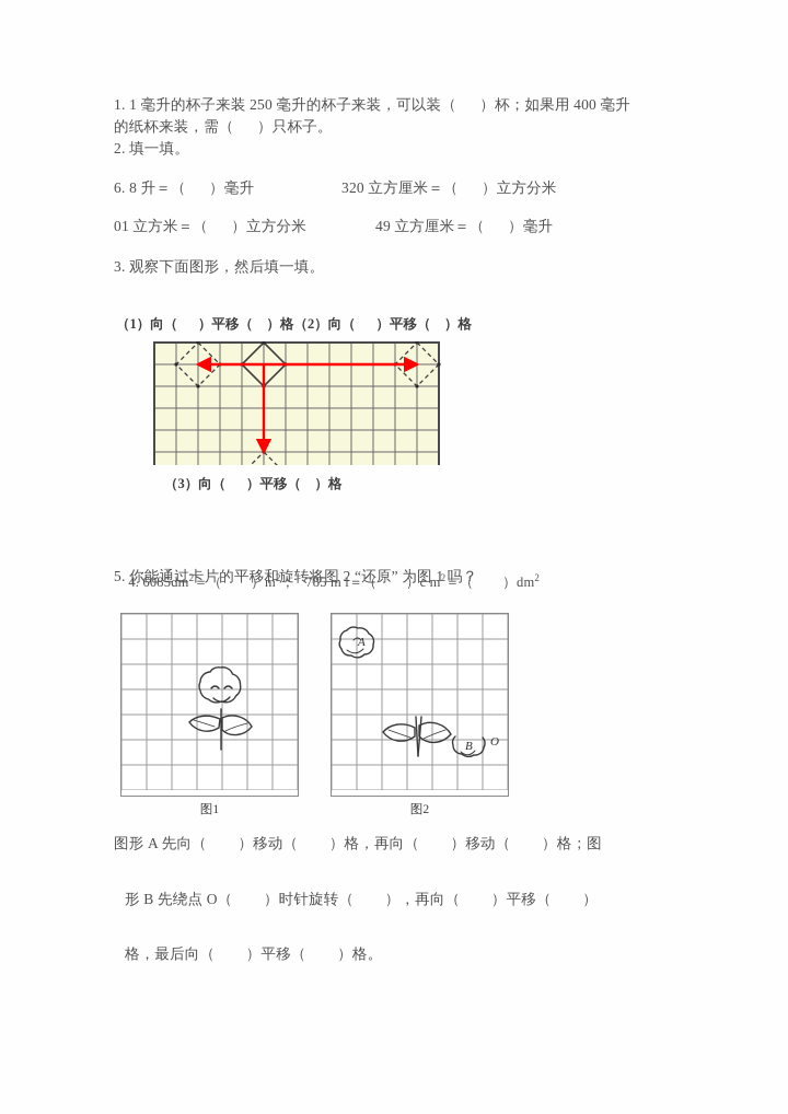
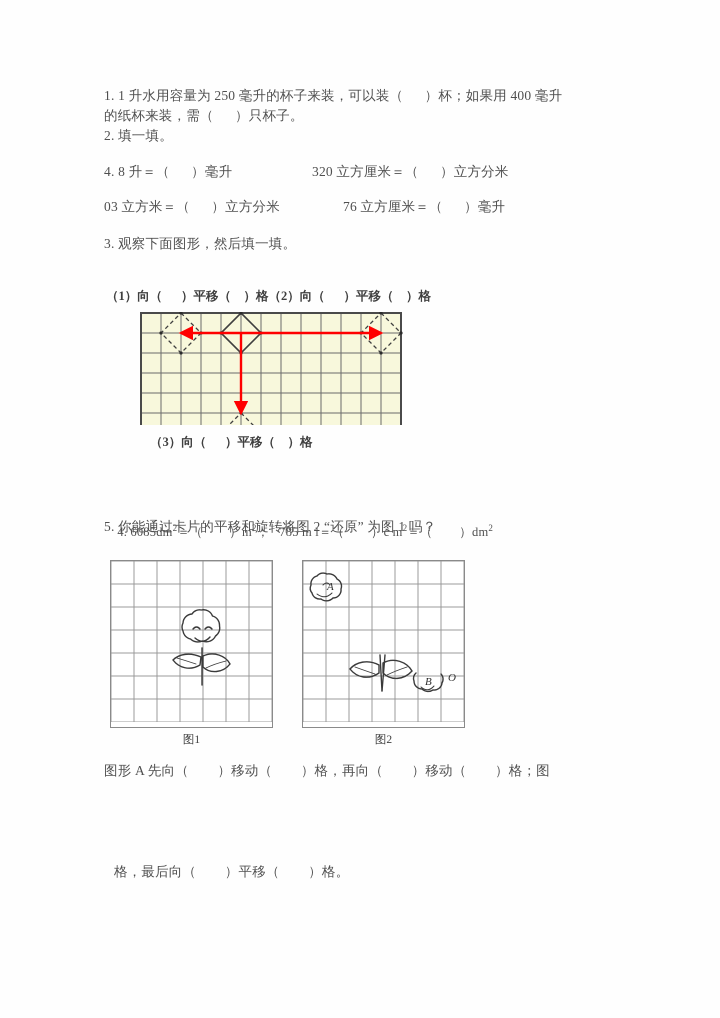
- 1. 1 毫升的杯子来装 250 毫升的杯子来装，可以装（ ）杯；如果用 400 毫升
+ 1. 1 升水用容量为 250 毫升的杯子来装，可以装（ ）杯；如果用 400 毫升
  的纸杯来装，需（ ）只杯子。
  2. 填一填。
- 6. 8 升＝（ ）毫升
+ 4. 8 升＝（ ）毫升
  320 立方厘米＝（ ）立方分米
- 01 立方米＝（ ）立方分米
+ 03 立方米＝（ ）立方分米
- 49 立方厘米＝（ ）毫升
+ 76 立方厘米＝（ ）毫升
  3. 观察下面图形，然后填一填。
  （1）向（ ）平移（ ）格（2）向（ ）平移（ ）格
  （3）向（ ）平移（ ）格
  4. 6085dm2＝（ ）m2； 785 m l＝（ ）c m2＝（ ）dm2
  5. 你能通过卡片的平移和旋转将图 2 “还原” 为图 1 吗？
  图1
  A
  B
  O
  图2
  图形 A 先向（ ）移动（ ）格，再向（ ）移动（ ）格；图
- 形 B 先绕点 O（ ）时针旋转（ ），再向（ ）平移（ ）
  格，最后向（ ）平移（ ）格。
